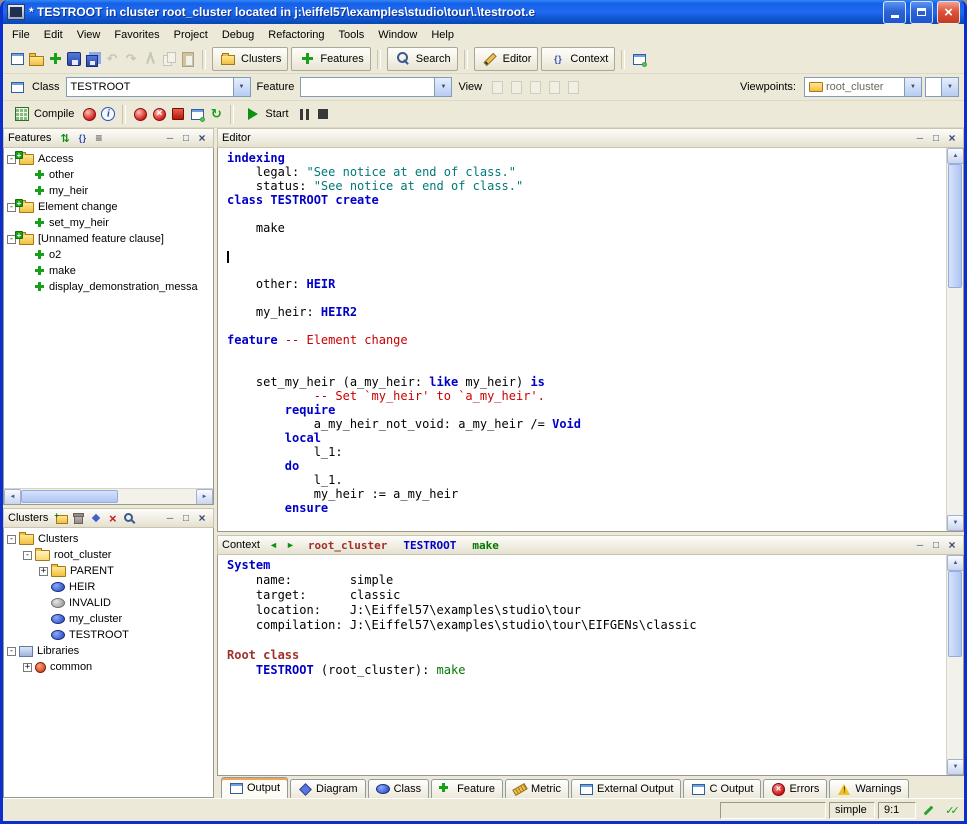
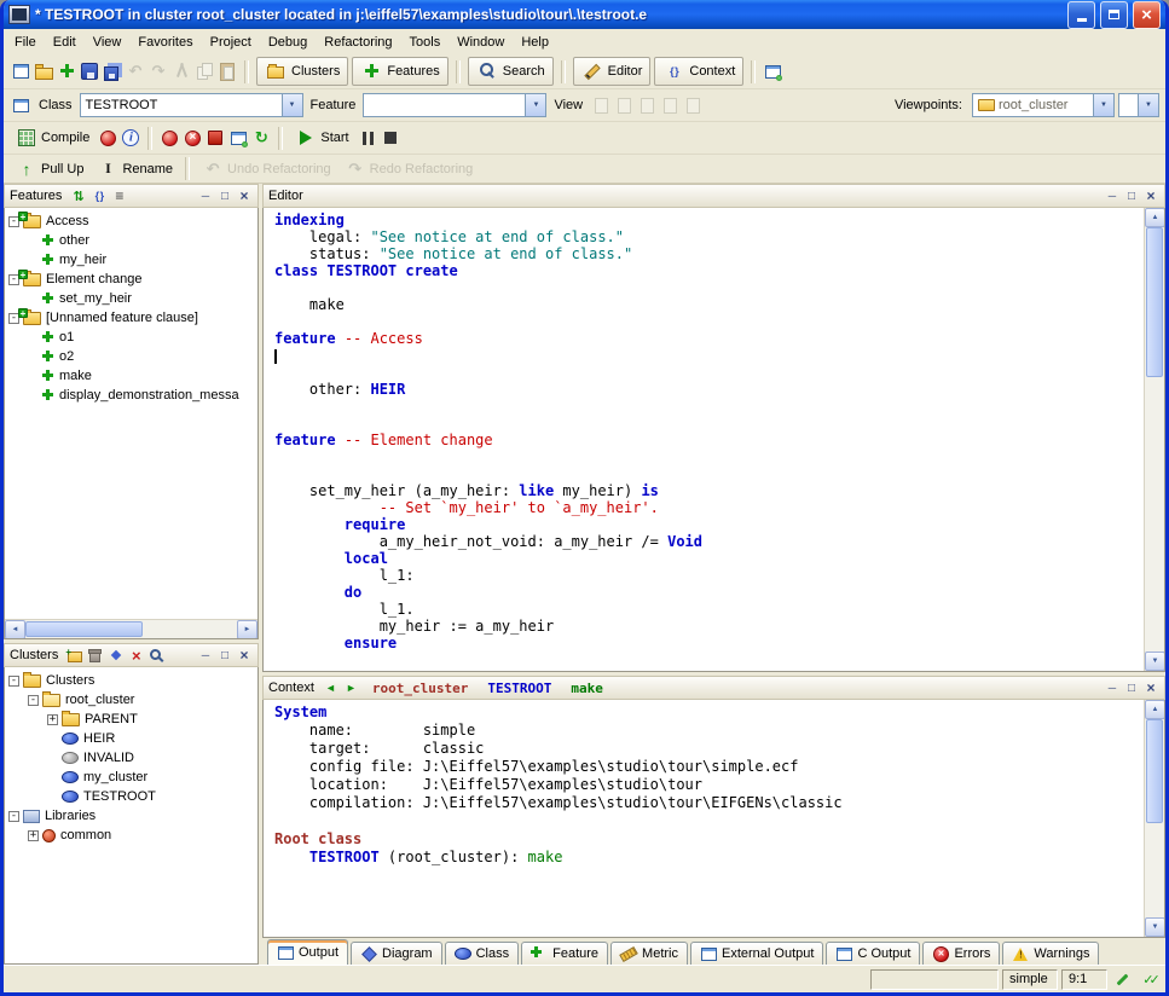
  * TESTROOT in cluster root_cluster located in j:\eiffel57\examples\studio\tour\.\testroot.e
  File
  Edit
  View
  Favorites
  Project
  Debug
  Refactoring
  Tools
  Window
  Help
  Clusters
  Features
  Search
  Editor
  Context
  Class
  TESTROOT
  Feature
  View
  Viewpoints:
  root_cluster
  Compile
  Start
+ Pull Up
+ Rename
+ Undo Refactoring
+ Redo Refactoring
  Features
  -
  Access
  other
  my_heir
  -
  Element change
  set_my_heir
  -
  [Unnamed feature clause]
+ o1
  o2
  make
  display_demonstration_messa
  Clusters
  -
  Clusters
  -
  root_cluster
  +
  PARENT
  HEIR
  INVALID
  my_cluster
  TESTROOT
  -
  Libraries
  +
  common
  Editor
  indexing
  legal: "See notice at end of class."
  status: "See notice at end of class."
  class TESTROOT create
  make
+ feature -- Access
  other: HEIR
- my_heir: HEIR2
  feature -- Element change
  set_my_heir (a_my_heir: like my_heir) is
  -- Set `my_heir' to `a_my_heir'.
  require
  a_my_heir_not_void: a_my_heir /= Void
  local
  l_1:
  do
  l_1.
  my_heir := a_my_heir
  ensure
  Context
  root_cluster
  TESTROOT
  make
  System
  name: simple
  target: classic
+ config file: J:\Eiffel57\examples\studio\tour\simple.ecf
  location: J:\Eiffel57\examples\studio\tour
  compilation: J:\Eiffel57\examples\studio\tour\EIFGENs\classic
  Root class
  TESTROOT (root_cluster): make
  Output
  Diagram
  Class
  Feature
  Metric
  External Output
  C Output
  Errors
  Warnings
  simple
  9:1
